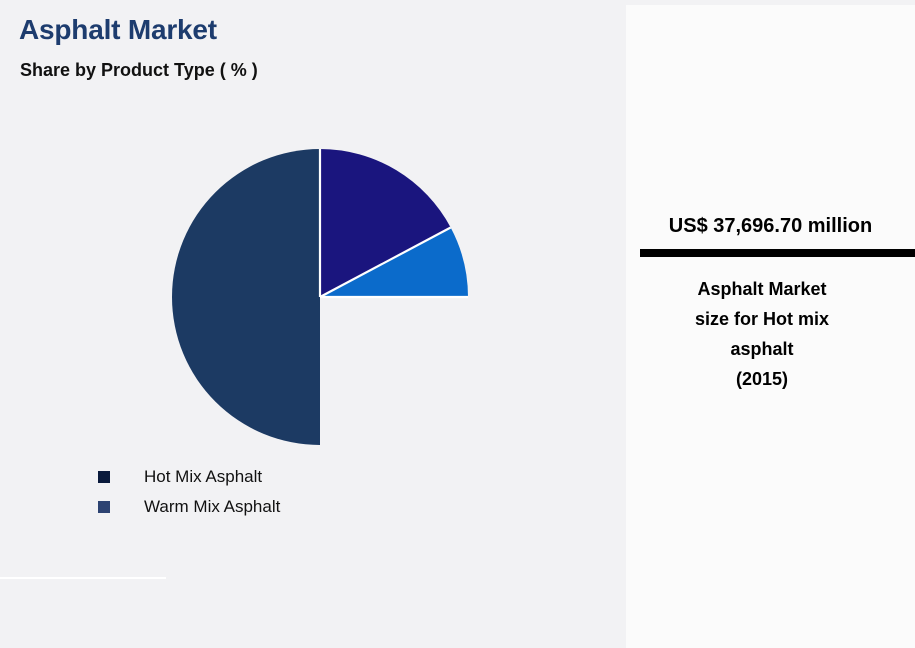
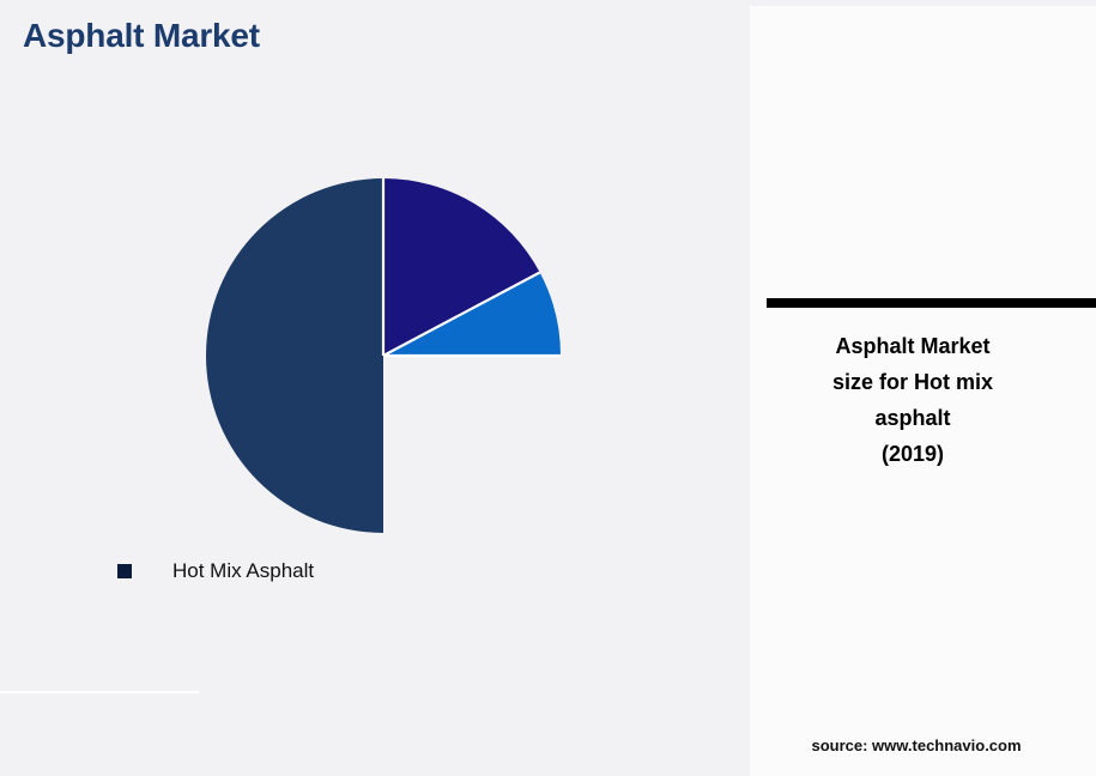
  Asphalt Market
- Share by Product Type ( % )
  Hot Mix Asphalt
- Warm Mix Asphalt
- US$ 37,696.70 million
  Asphalt Market
  size for Hot mix
  asphalt
- (2015)
+ (2019)
+ source: www.technavio.com
